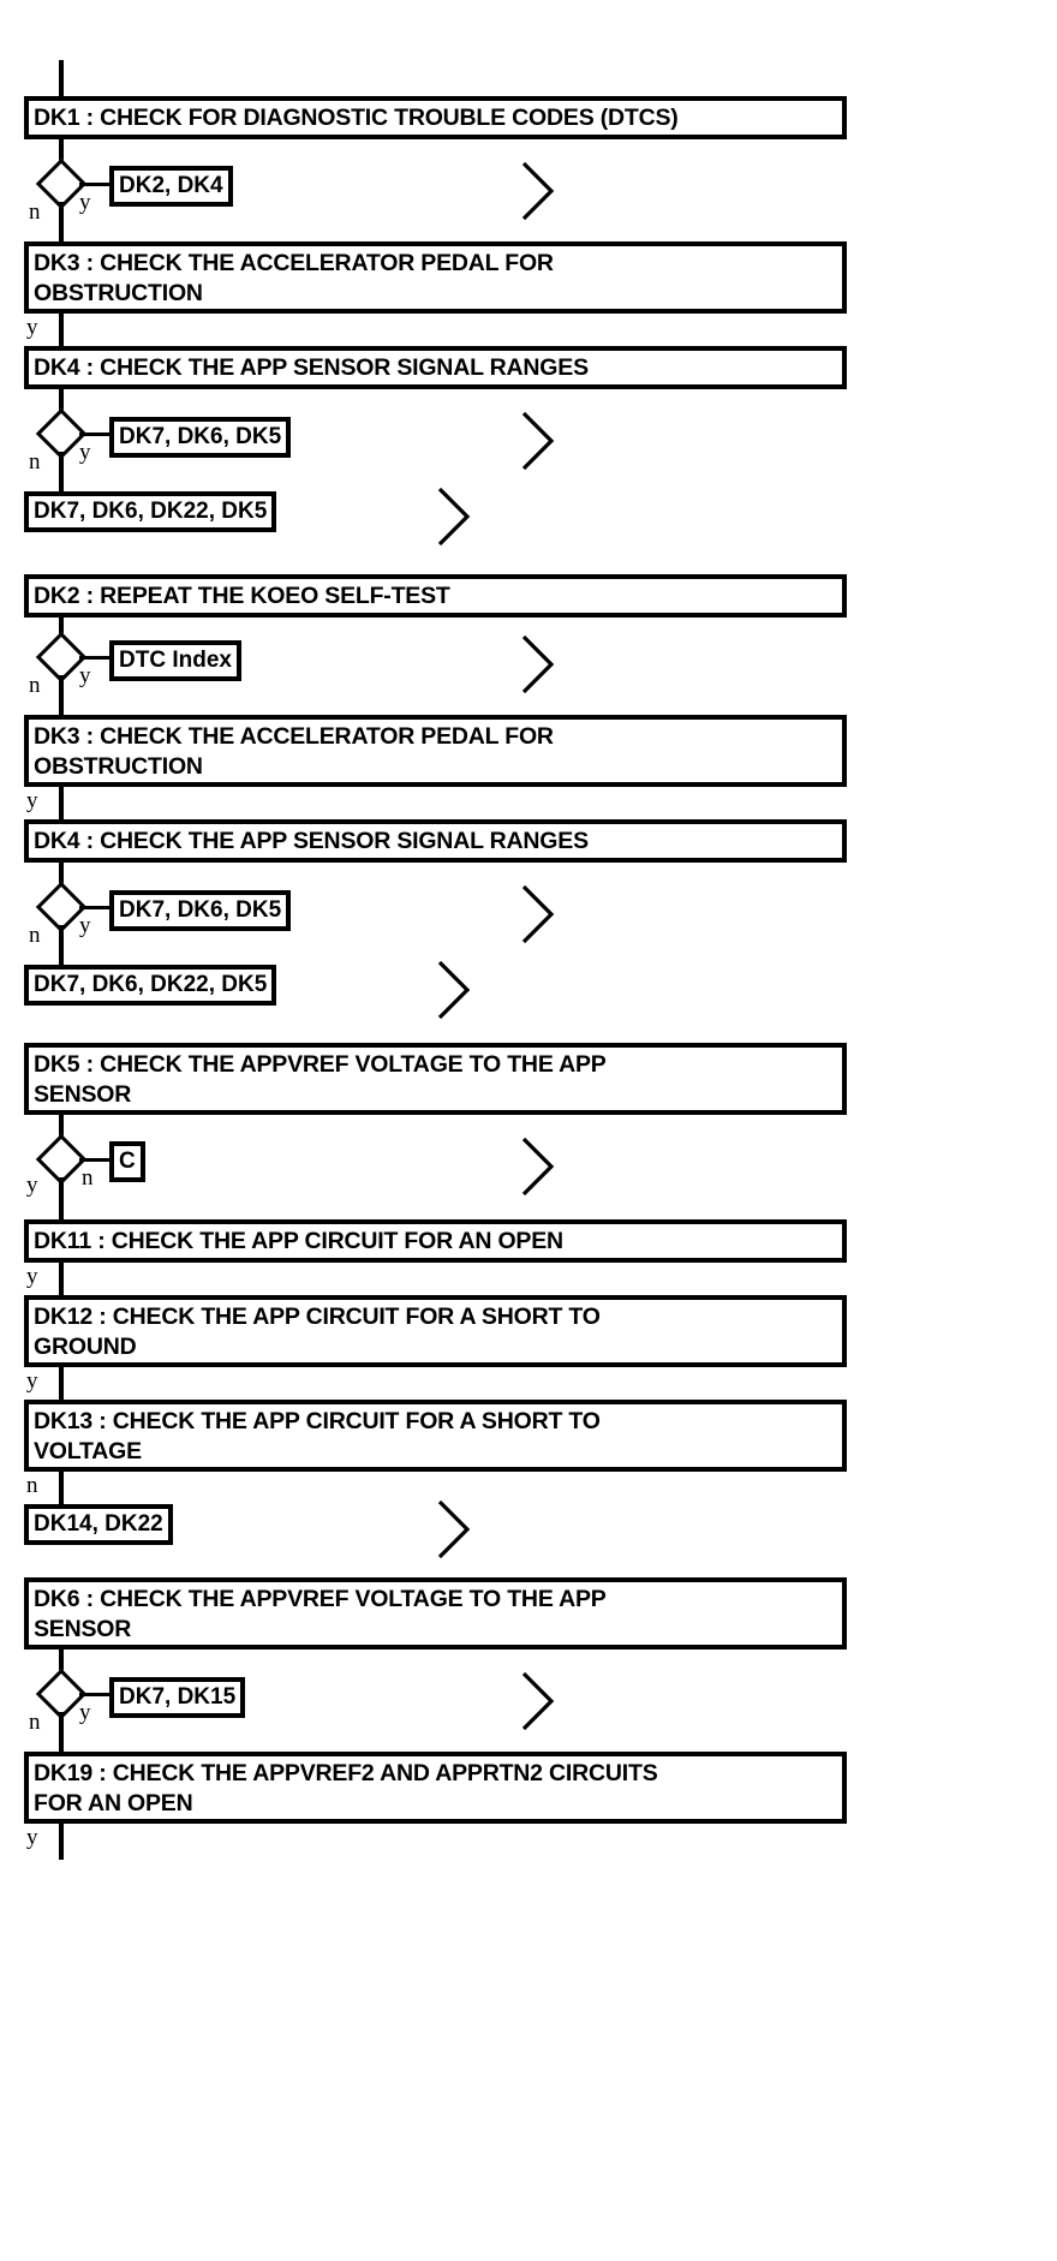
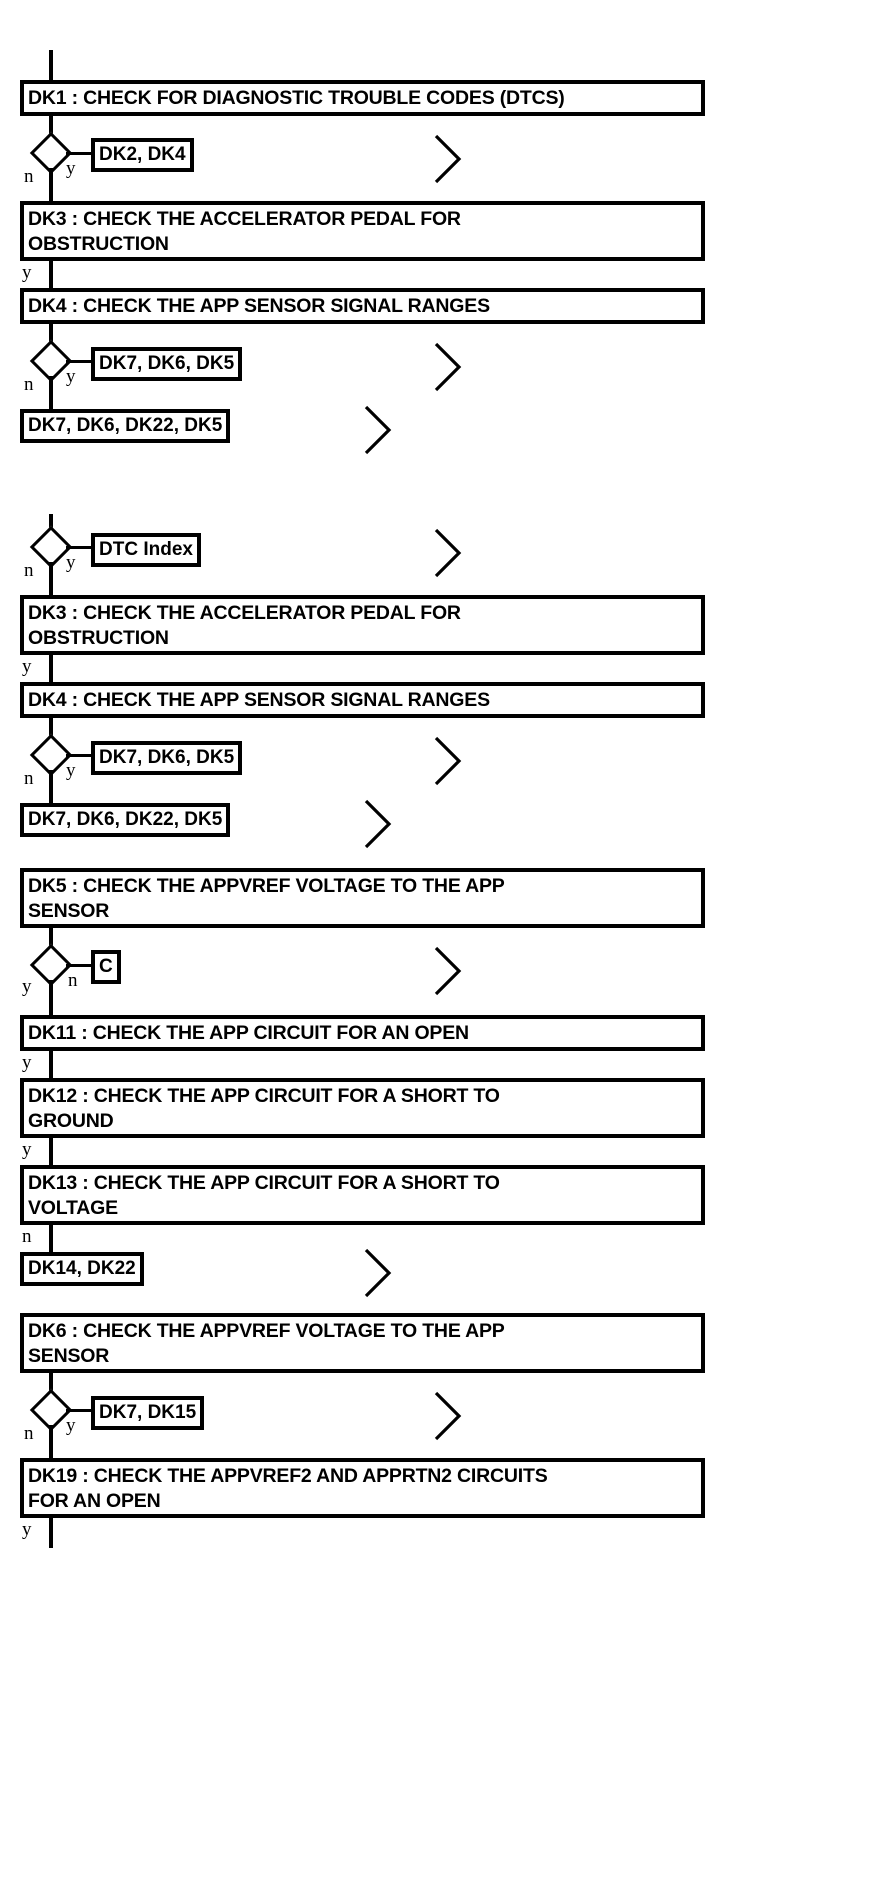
  DK1 : CHECK FOR DIAGNOSTIC TROUBLE CODES (DTCS)
  DK2, DK4
  n
  y
  DK3 : CHECK THE ACCELERATOR PEDAL FOR
  OBSTRUCTION
  y
  DK4 : CHECK THE APP SENSOR SIGNAL RANGES
  DK7, DK6, DK5
  n
  y
  DK7, DK6, DK22, DK5
- DK2 : REPEAT THE KOEO SELF-TEST
  DTC Index
  n
  y
  DK3 : CHECK THE ACCELERATOR PEDAL FOR
  OBSTRUCTION
  y
  DK4 : CHECK THE APP SENSOR SIGNAL RANGES
  DK7, DK6, DK5
  n
  y
  DK7, DK6, DK22, DK5
  DK5 : CHECK THE APPVREF VOLTAGE TO THE APP
  SENSOR
  C
  y
  n
  DK11 : CHECK THE APP CIRCUIT FOR AN OPEN
  y
  DK12 : CHECK THE APP CIRCUIT FOR A SHORT TO
  GROUND
  y
  DK13 : CHECK THE APP CIRCUIT FOR A SHORT TO
  VOLTAGE
  n
  DK14, DK22
  DK6 : CHECK THE APPVREF VOLTAGE TO THE APP
  SENSOR
  DK7, DK15
  n
  y
  DK19 : CHECK THE APPVREF2 AND APPRTN2 CIRCUITS
  FOR AN OPEN
  y
